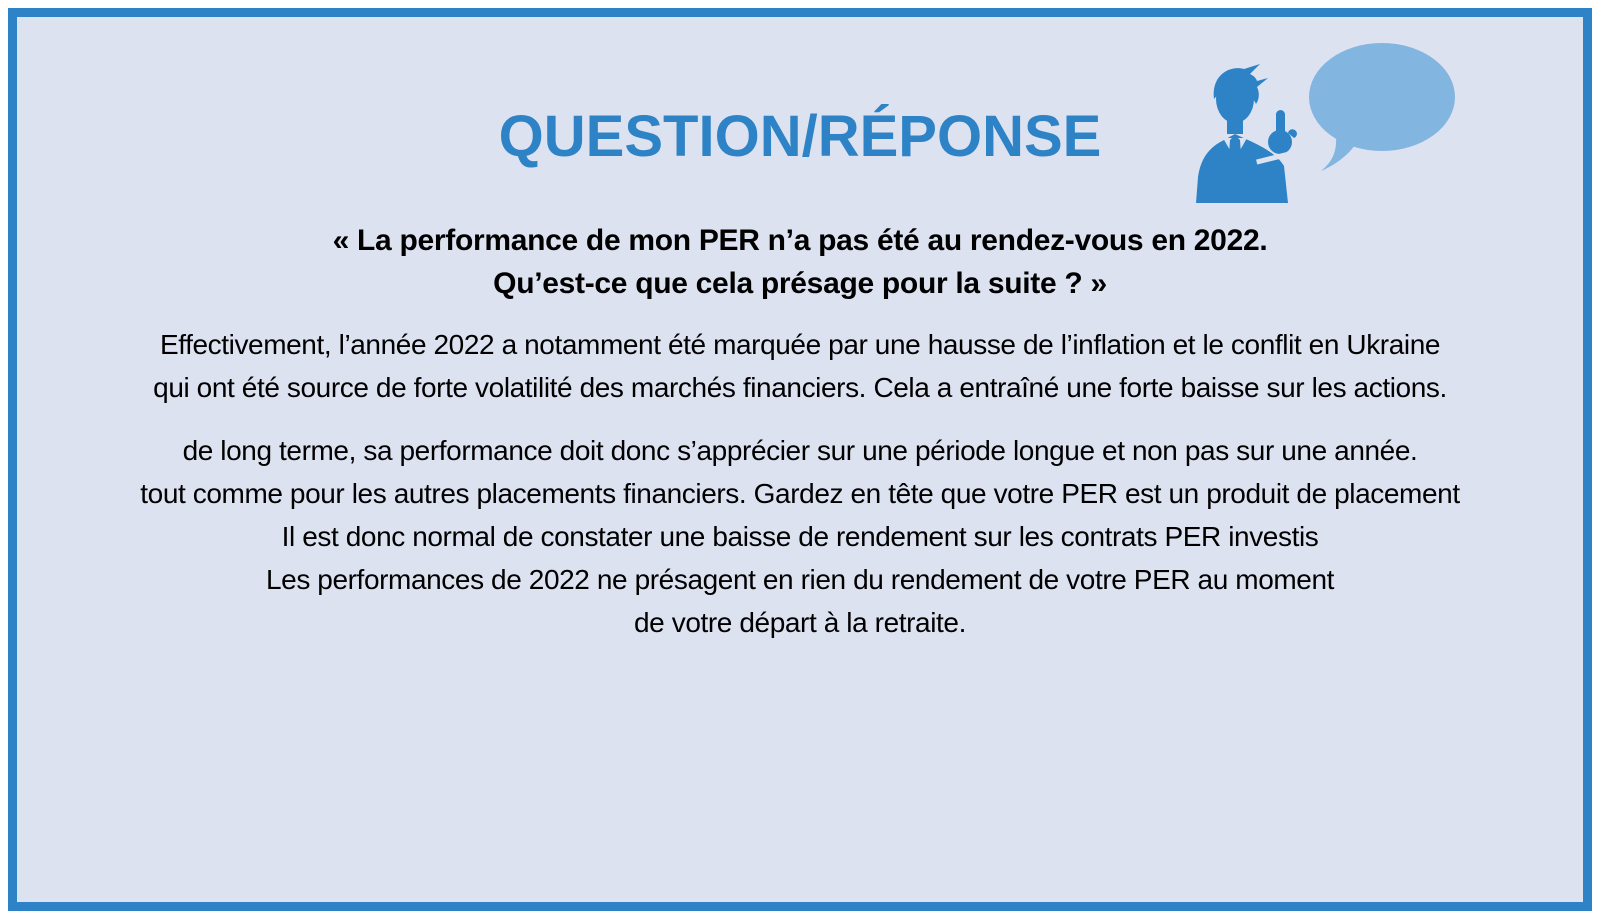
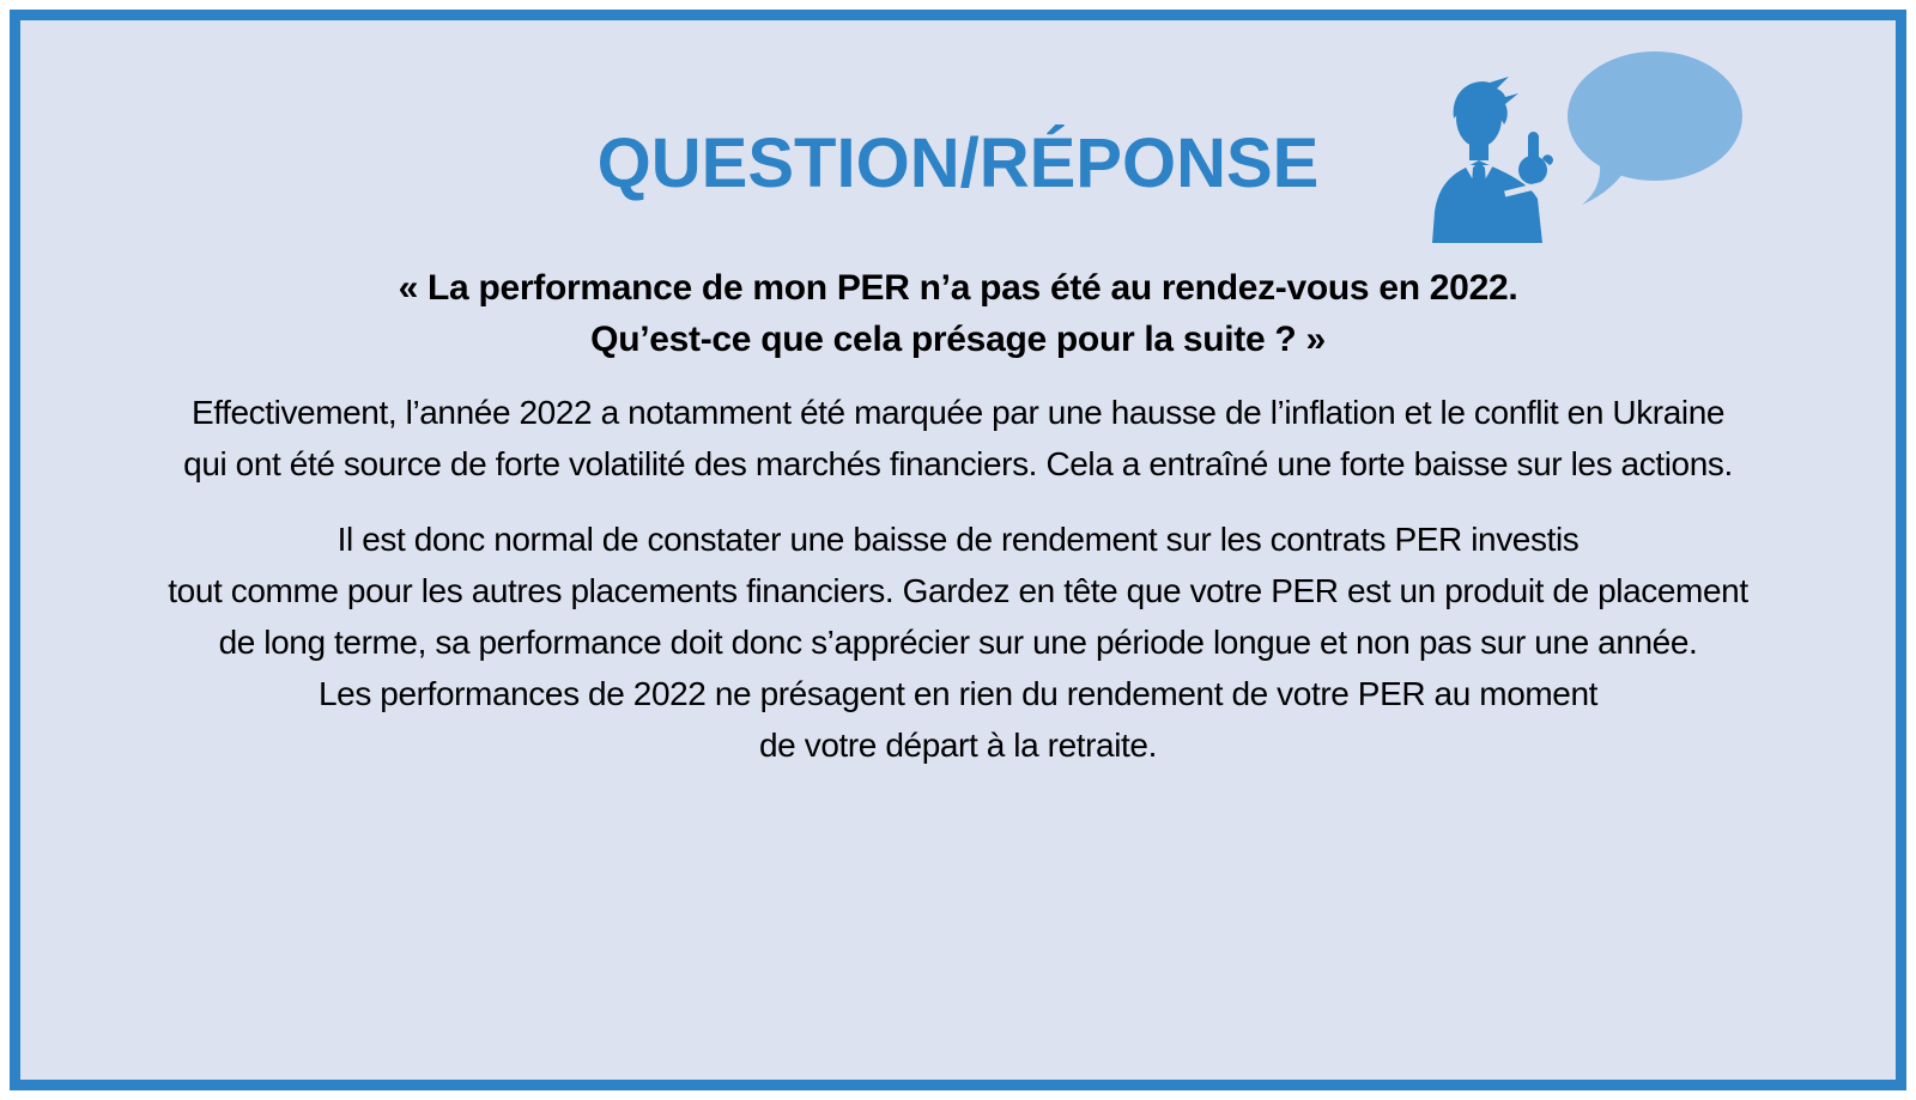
  QUESTION/RÉPONSE
  « La performance de mon PER n’a pas été au rendez-vous en 2022.
  Qu’est-ce que cela présage pour la suite ? »
  Effectivement, l’année 2022 a notamment été marquée par une hausse de l’inflation et le conflit en Ukraine
  qui ont été source de forte volatilité des marchés financiers. Cela a entraîné une forte baisse sur les actions.
- de long terme, sa performance doit donc s’apprécier sur une période longue et non pas sur une année.
+ Il est donc normal de constater une baisse de rendement sur les contrats PER investis
  tout comme pour les autres placements financiers. Gardez en tête que votre PER est un produit de placement
- Il est donc normal de constater une baisse de rendement sur les contrats PER investis
+ de long terme, sa performance doit donc s’apprécier sur une période longue et non pas sur une année.
  Les performances de 2022 ne présagent en rien du rendement de votre PER au moment
  de votre départ à la retraite.
